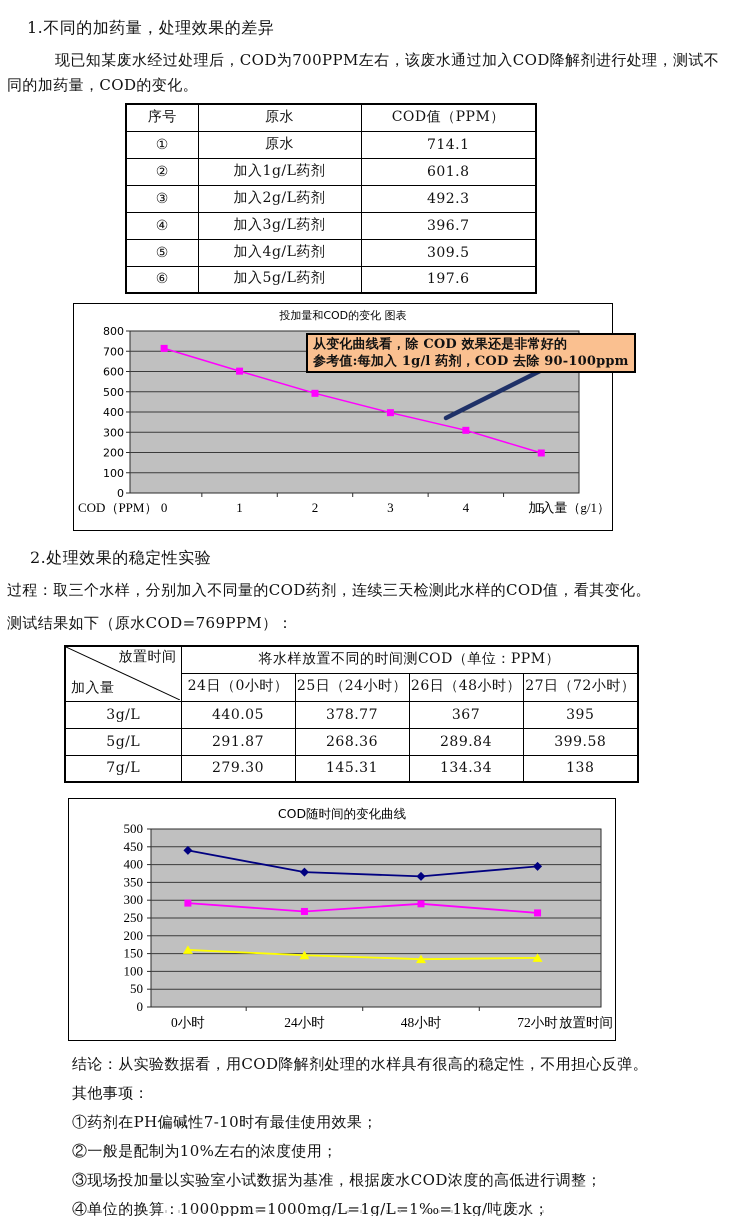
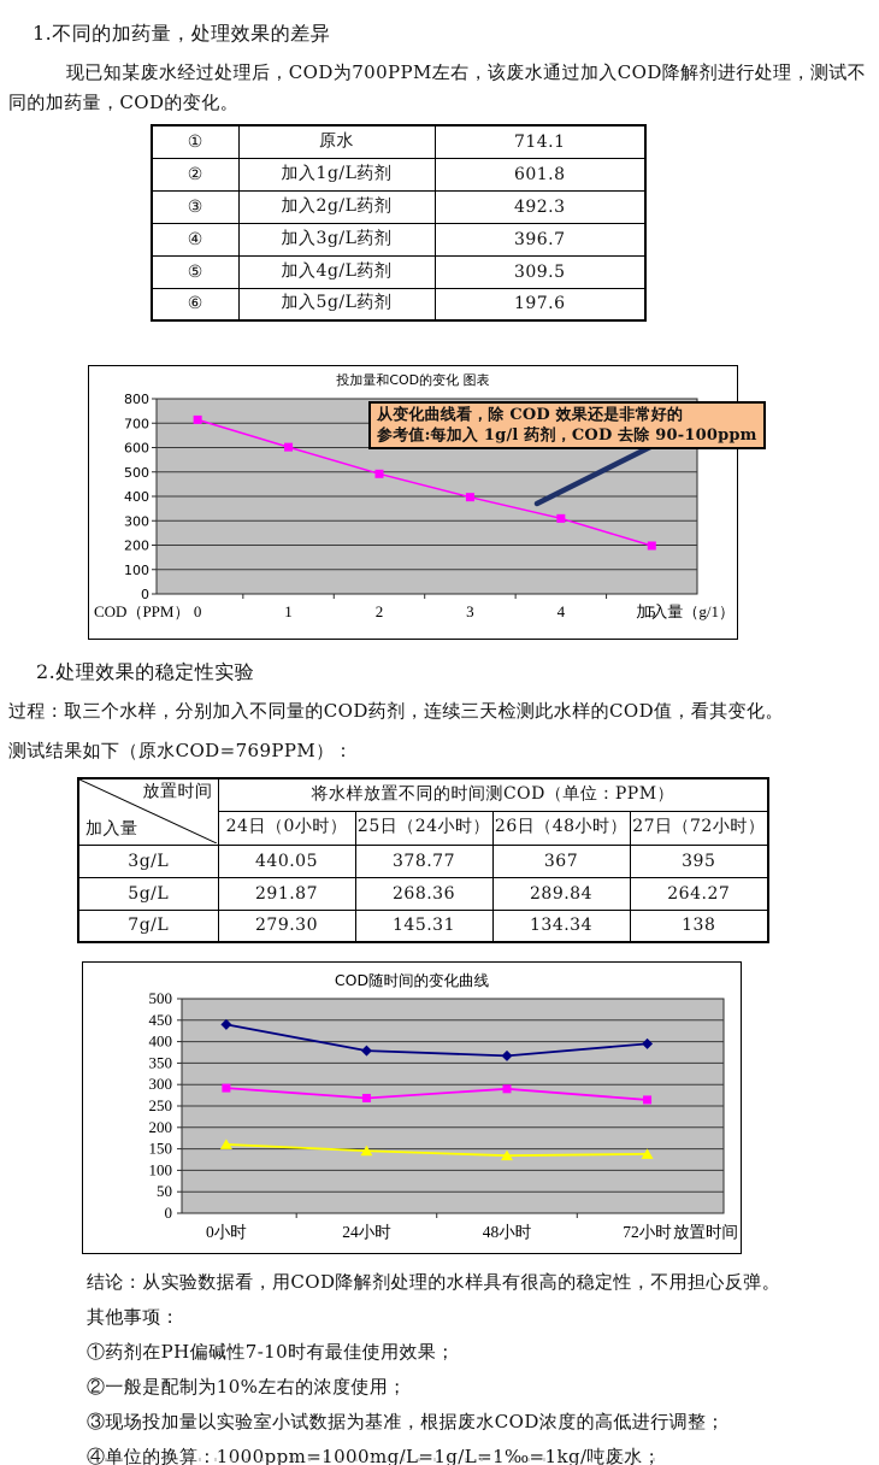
  1.不同的加药量，处理效果的差异
  现已知某废水经过处理后，COD为700PPM左右，该废水通过加入COD降解剂进行处理，测试不同的加药量，COD的变化。
- 序号	原水	COD值（PPM）
  ①	原水	714.1
  ②	加入1g/L药剂	601.8
  ③	加入2g/L药剂	492.3
  ④	加入3g/L药剂	396.7
  ⑤	加入4g/L药剂	309.5
  ⑥	加入5g/L药剂	197.6
  0
  100
  200
  300
  400
  500
  600
  700
  800
  0
  1
  2
  3
  4
  5
  COD（PPM）
  加入量（g/1）
  投加量和COD的变化 图表
  从变化曲线看，除 COD 效果还是非常好的
  参考值:每加入 1g/l 药剂，COD 去除 90-100ppm
  2.处理效果的稳定性实验
  过程：取三个水样，分别加入不同量的COD药剂，连续三天检测此水样的COD值，看其变化。
  测试结果如下（原水COD=769PPM）：
  放置时间 加入量	将水样放置不同的时间测COD（单位：PPM）
  24日（0小时）	25日（24小时）	26日（48小时）	27日（72小时）
  3g/L	440.05	378.77	367	395
- 5g/L	291.87	268.36	289.84	399.58
+ 5g/L	291.87	268.36	289.84	264.27
  7g/L	279.30	145.31	134.34	138
  0
  50
  100
  150
  200
  250
  300
  350
  400
  450
  500
  0小时
  24小时
  48小时
  72小时
  放置时间
  COD随时间的变化曲线
  结论：从实验数据看，用COD降解剂处理的水样具有很高的稳定性，不用担心反弹。
  其他事项：
  ①药剂在PH偏碱性7-10时有最佳使用效果；
  ②一般是配制为10%左右的浓度使用；
  ③现场投加量以实验室小试数据为基准，根据废水COD浓度的高低进行调整；
  ④单位的换算：1000ppm=1000mg/L=1g/L=1‰=1kg/吨废水；
